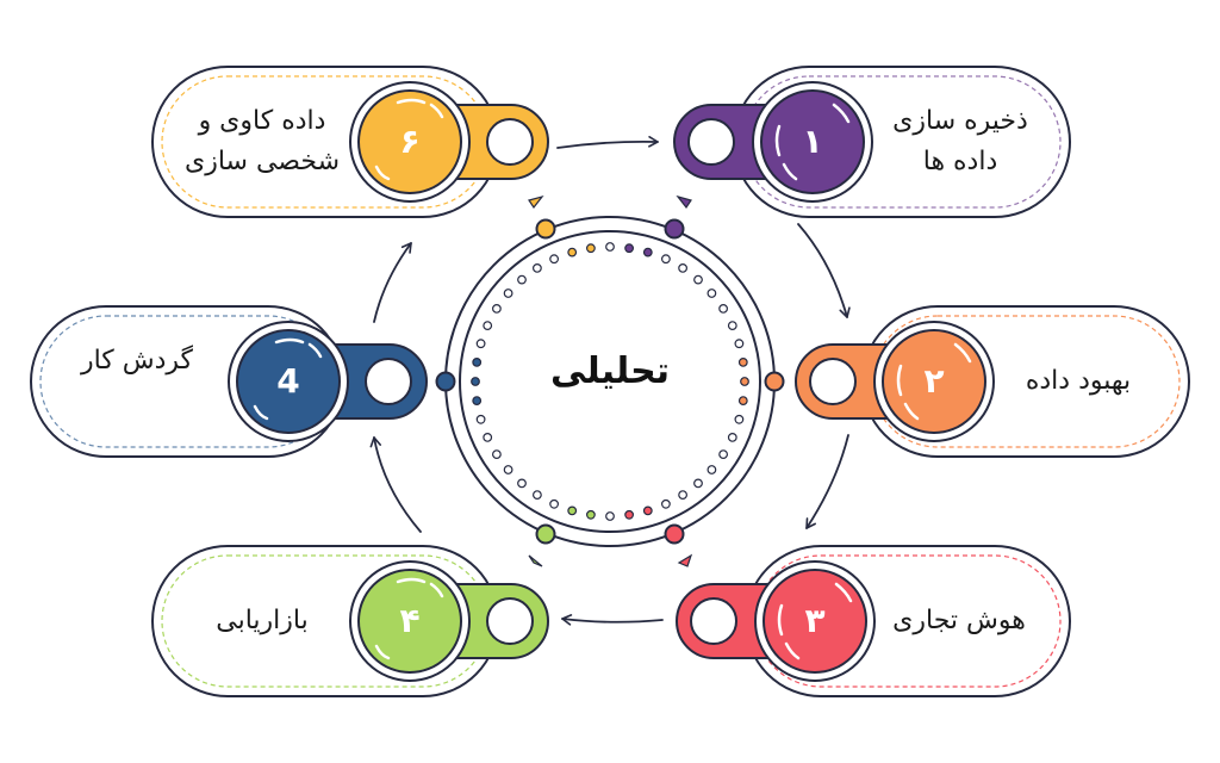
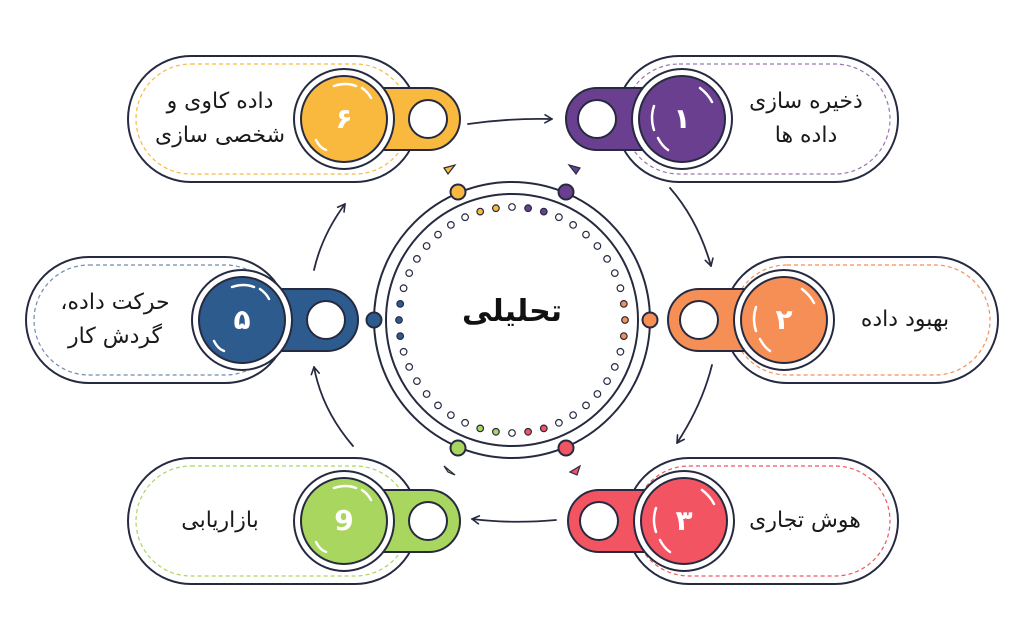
  تحلیلی
  ۶
  ۱
- 4
+ ۵
  ۲
- ۴
+ 9
  ۳
  داده کاوی و
  شخصی سازی
  ذخیره سازی
  داده ها
+ حرکت داده،
  گردش کار
  بهبود داده
  بازاریابی
  هوش تجاری
